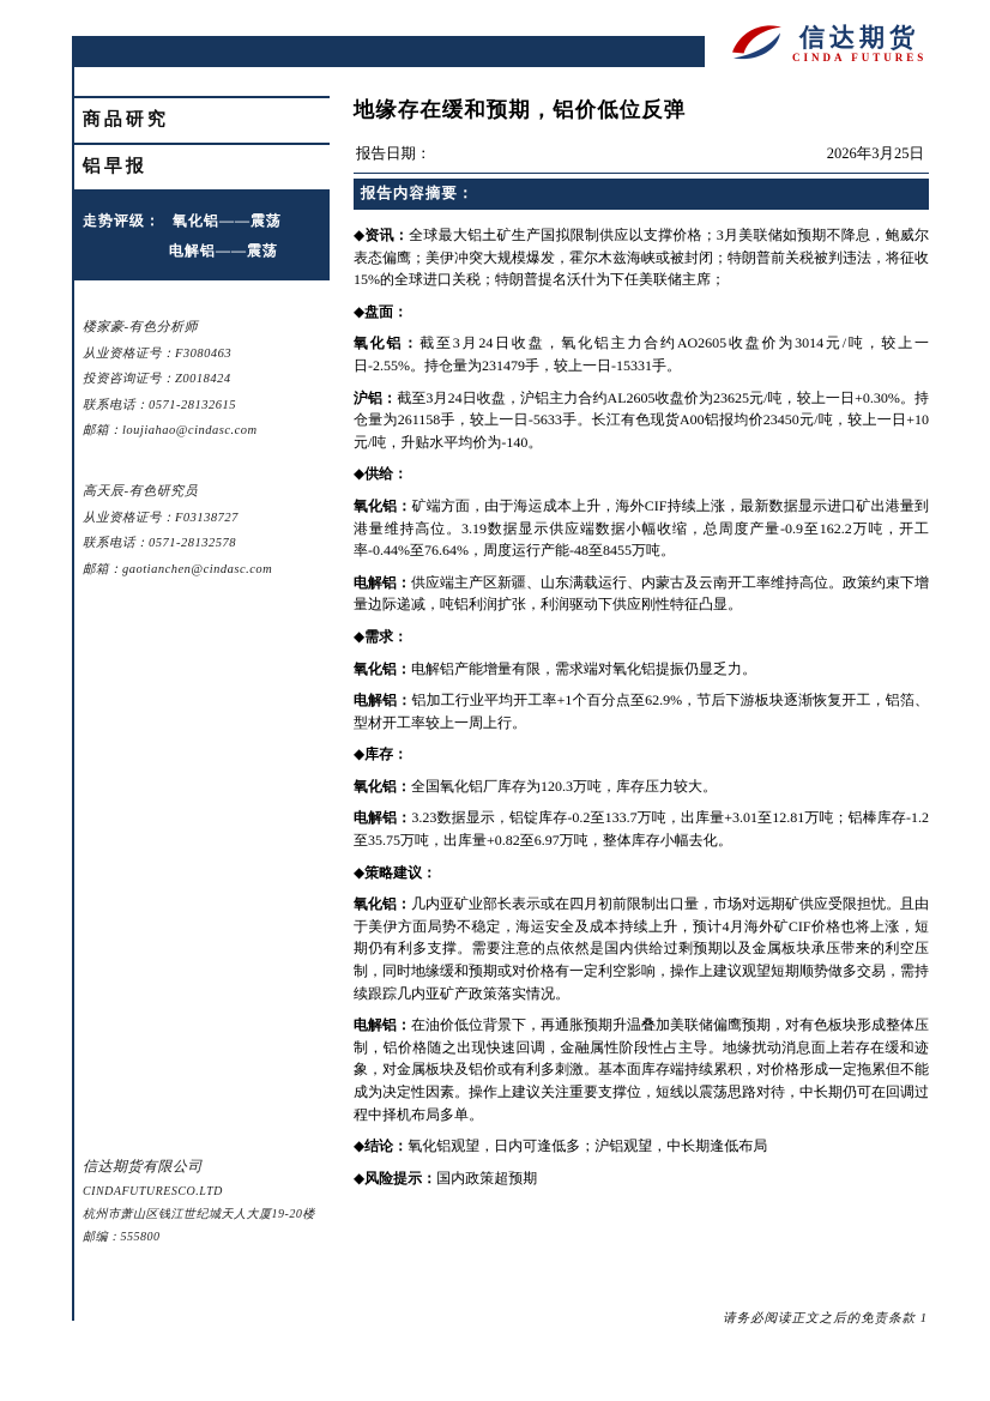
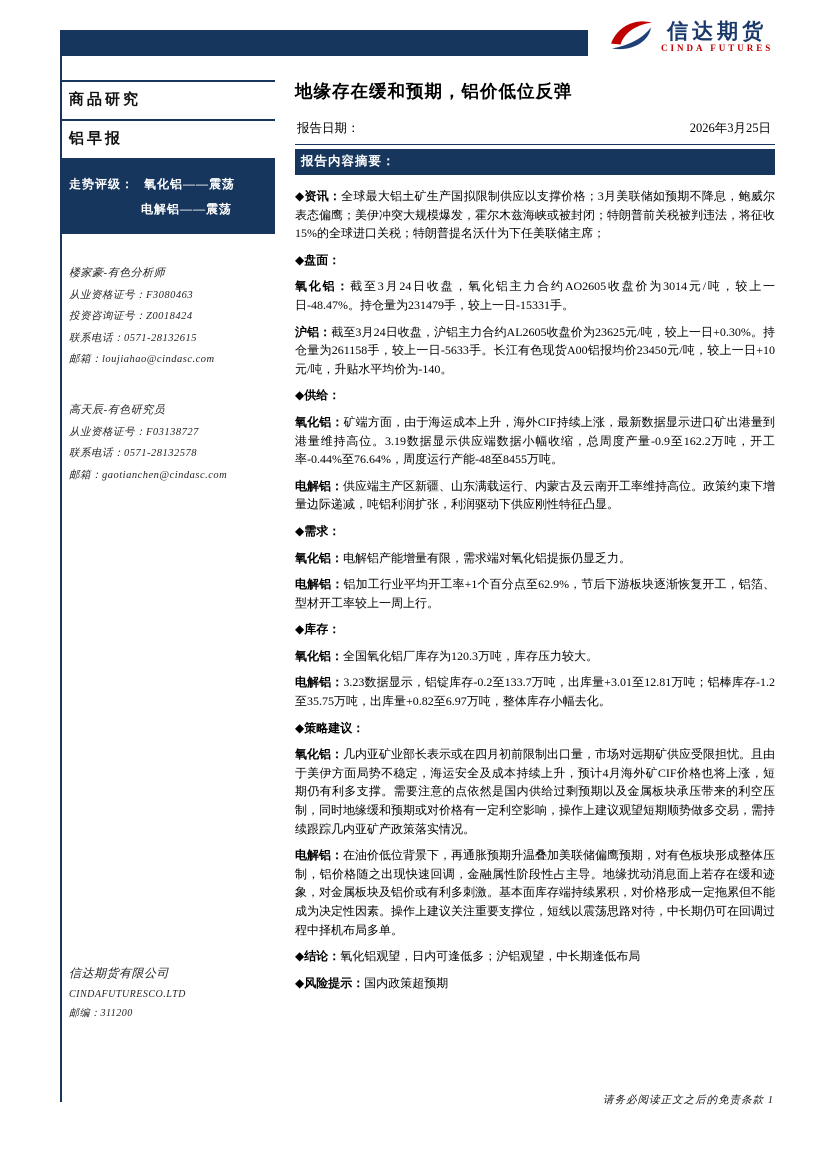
  信达期货
  CINDA FUTURES
  商品研究
  铝早报
  走势评级： 氧化铝——震荡
  电解铝——震荡
  楼家豪-有色分析师
  从业资格证号：F3080463
  投资咨询证号：Z0018424
  联系电话：0571-28132615
  邮箱：loujiahao@cindasc.com
  高天辰-有色研究员
  从业资格证号：F03138727
  联系电话：0571-28132578
  邮箱：gaotianchen@cindasc.com
  信达期货有限公司
  CINDAFUTURESCO.LTD
- 杭州市萧山区钱江世纪城天人大厦19-20楼
- 邮编：555800
+ 邮编：311200
  地缘存在缓和预期，铝价低位反弹
  报告日期：
  2026年3月25日
  报告内容摘要：
  ◆资讯：全球最大铝土矿生产国拟限制供应以支撑价格；3月美联储如预期不降息，鲍威尔表态偏鹰；美伊冲突大规模爆发，霍尔木兹海峡或被封闭；特朗普前关税被判违法，将征收15%的全球进口关税；特朗普提名沃什为下任美联储主席；
  ◆盘面：
- 氧化铝：截至3月24日收盘，氧化铝主力合约AO2605收盘价为3014元/吨，较上一日-2.55%。持仓量为231479手，较上一日-15331手。
+ 氧化铝：截至3月24日收盘，氧化铝主力合约AO2605收盘价为3014元/吨，较上一日-48.47%。持仓量为231479手，较上一日-15331手。
  沪铝：截至3月24日收盘，沪铝主力合约AL2605收盘价为23625元/吨，较上一日+0.30%。持仓量为261158手，较上一日-5633手。长江有色现货A00铝报均价23450元/吨，较上一日+10元/吨，升贴水平均价为-140。
  ◆供给：
  氧化铝：矿端方面，由于海运成本上升，海外CIF持续上涨，最新数据显示进口矿出港量到港量维持高位。3.19数据显示供应端数据小幅收缩，总周度产量-0.9至162.2万吨，开工率-0.44%至76.64%，周度运行产能-48至8455万吨。
  电解铝：供应端主产区新疆、山东满载运行、内蒙古及云南开工率维持高位。政策约束下增量边际递减，吨铝利润扩张，利润驱动下供应刚性特征凸显。
  ◆需求：
  氧化铝：电解铝产能增量有限，需求端对氧化铝提振仍显乏力。
  电解铝：铝加工行业平均开工率+1个百分点至62.9%，节后下游板块逐渐恢复开工，铝箔、型材开工率较上一周上行。
  ◆库存：
  氧化铝：全国氧化铝厂库存为120.3万吨，库存压力较大。
  电解铝：3.23数据显示，铝锭库存-0.2至133.7万吨，出库量+3.01至12.81万吨；铝棒库存-1.2至35.75万吨，出库量+0.82至6.97万吨，整体库存小幅去化。
  ◆策略建议：
  氧化铝：几内亚矿业部长表示或在四月初前限制出口量，市场对远期矿供应受限担忧。且由于美伊方面局势不稳定，海运安全及成本持续上升，预计4月海外矿CIF价格也将上涨，短期仍有利多支撑。需要注意的点依然是国内供给过剩预期以及金属板块承压带来的利空压制，同时地缘缓和预期或对价格有一定利空影响，操作上建议观望短期顺势做多交易，需持续跟踪几内亚矿产政策落实情况。
  电解铝：在油价低位背景下，再通胀预期升温叠加美联储偏鹰预期，对有色板块形成整体压制，铝价格随之出现快速回调，金融属性阶段性占主导。地缘扰动消息面上若存在缓和迹象，对金属板块及铝价或有利多刺激。基本面库存端持续累积，对价格形成一定拖累但不能成为决定性因素。操作上建议关注重要支撑位，短线以震荡思路对待，中长期仍可在回调过程中择机布局多单。
  ◆结论：氧化铝观望，日内可逢低多；沪铝观望，中长期逢低布局
  ◆风险提示：国内政策超预期
  请务必阅读正文之后的免责条款 1
